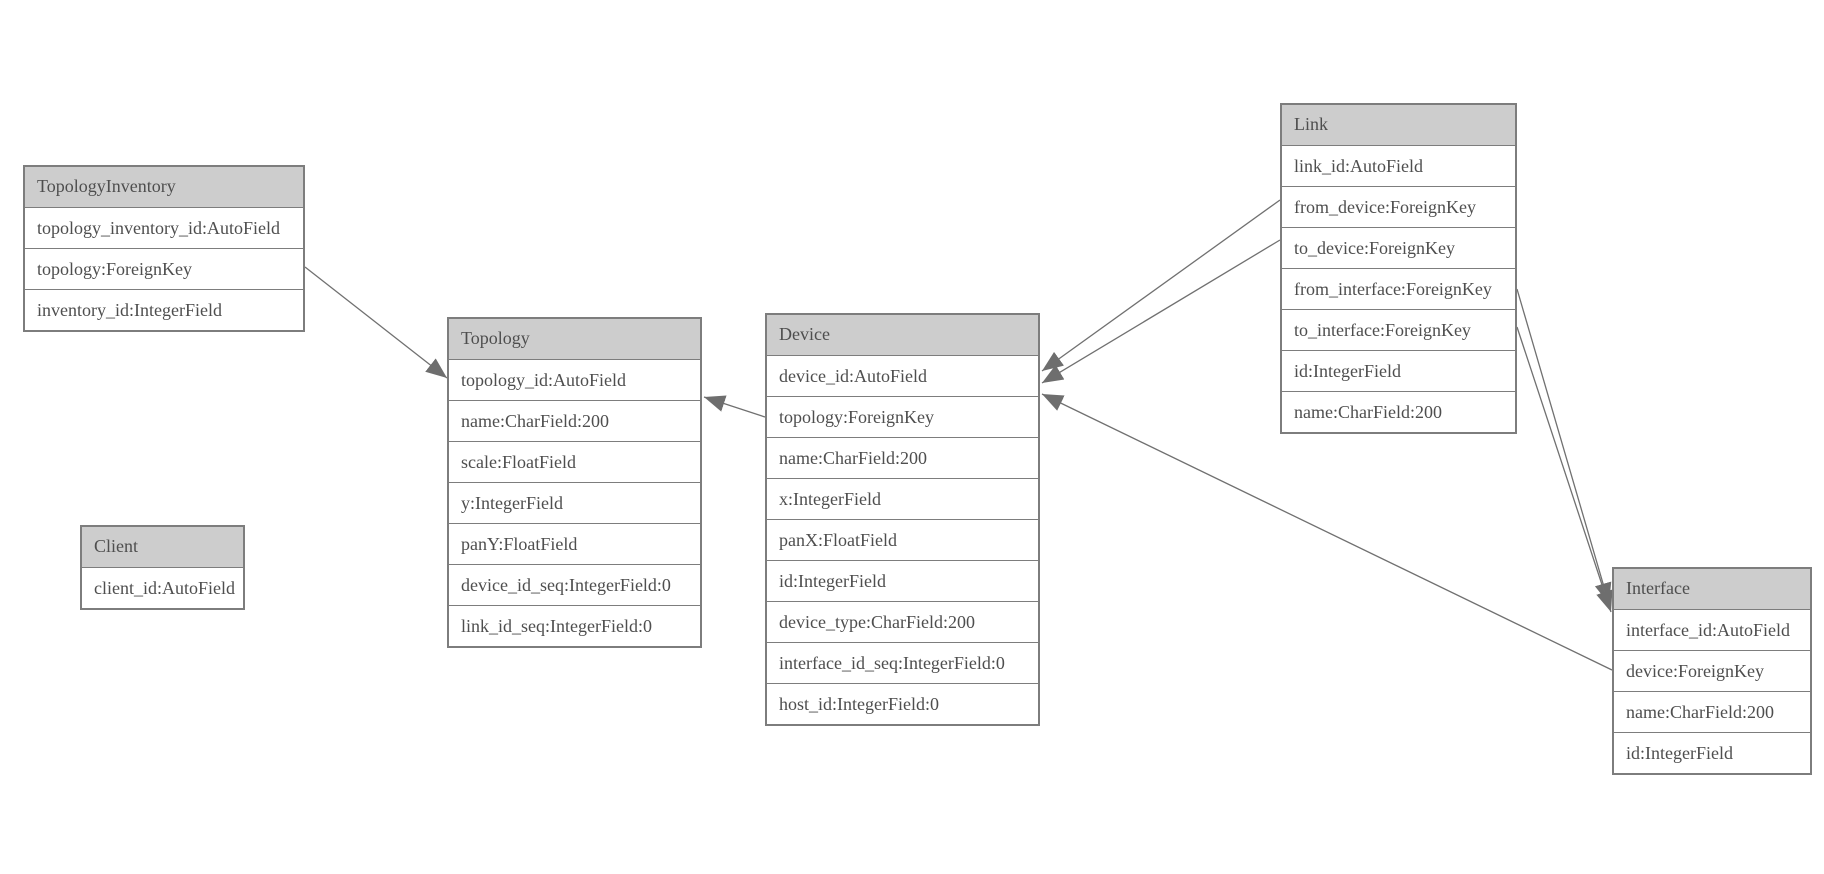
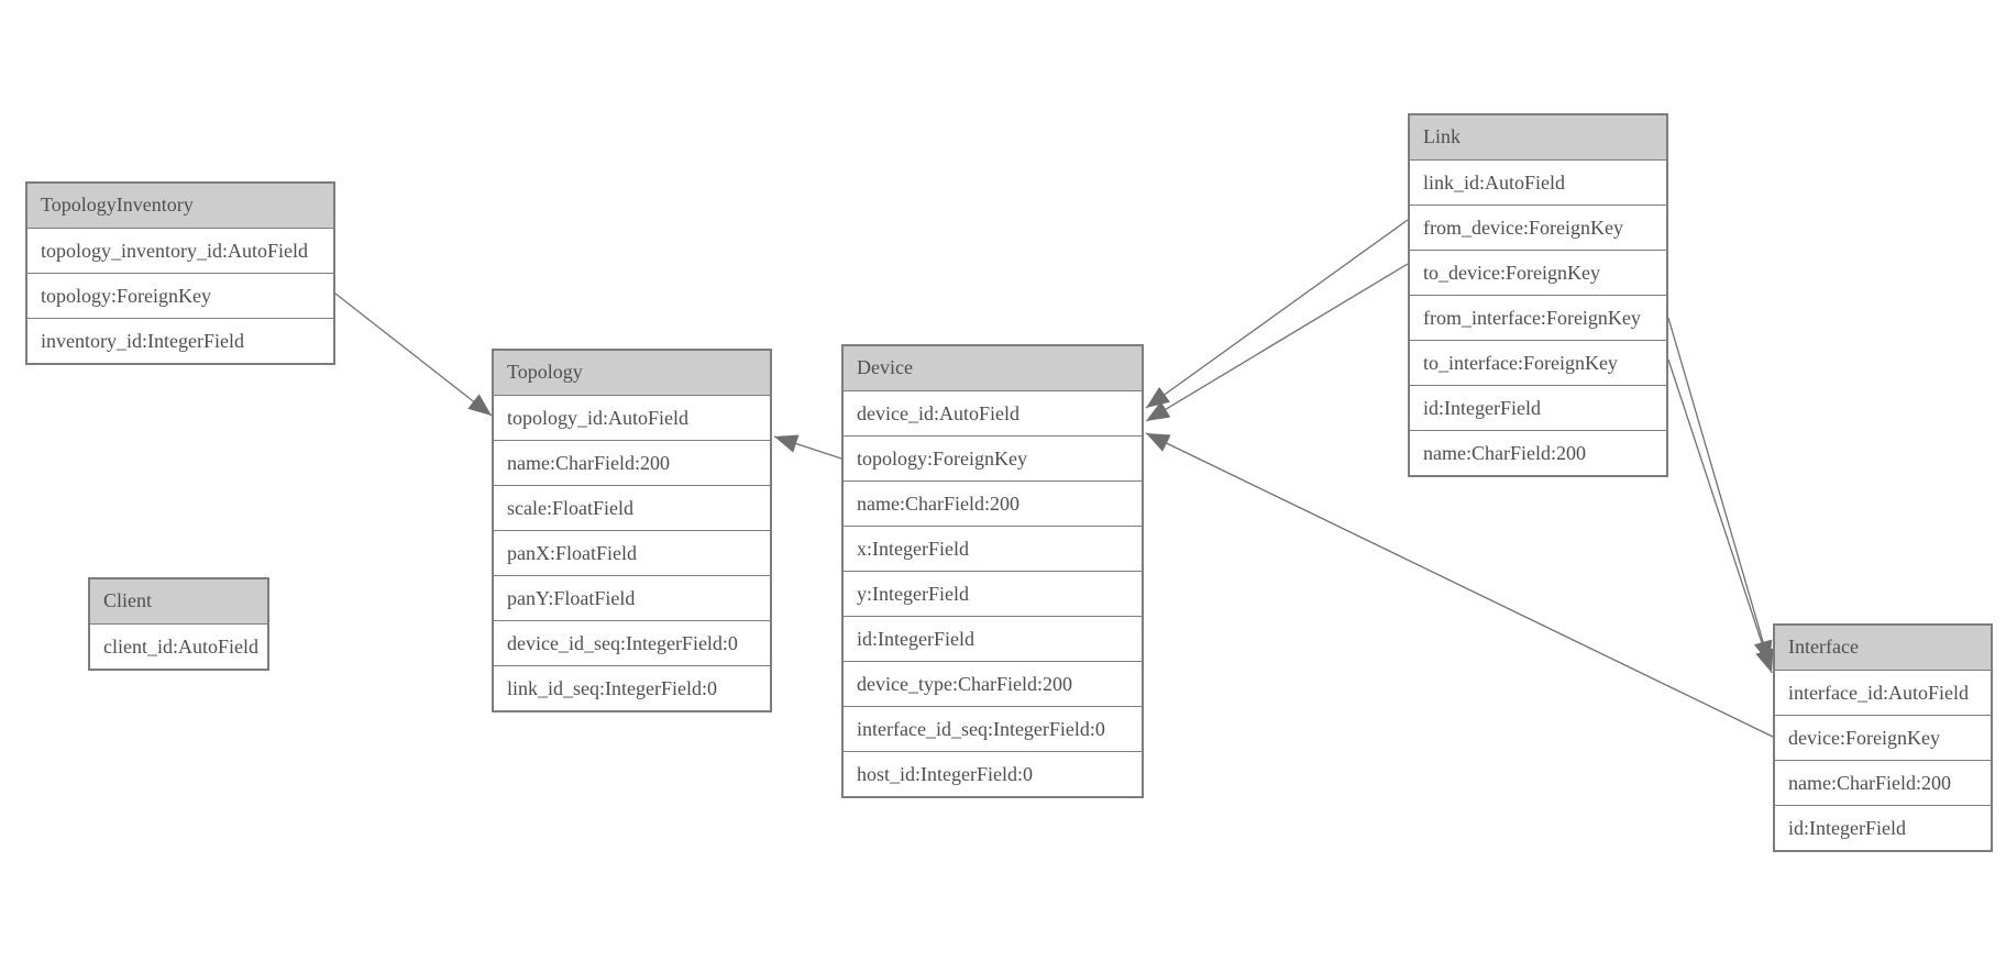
  TopologyInventory
  topology_inventory_id:AutoField
  topology:ForeignKey
  inventory_id:IntegerField
  Topology
  topology_id:AutoField
  name:CharField:200
  scale:FloatField
- y:IntegerField
+ panX:FloatField
  panY:FloatField
  device_id_seq:IntegerField:0
  link_id_seq:IntegerField:0
  Client
  client_id:AutoField
  Device
  device_id:AutoField
  topology:ForeignKey
  name:CharField:200
  x:IntegerField
- panX:FloatField
+ y:IntegerField
  id:IntegerField
  device_type:CharField:200
  interface_id_seq:IntegerField:0
  host_id:IntegerField:0
  Link
  link_id:AutoField
  from_device:ForeignKey
  to_device:ForeignKey
  from_interface:ForeignKey
  to_interface:ForeignKey
  id:IntegerField
  name:CharField:200
  Interface
  interface_id:AutoField
  device:ForeignKey
  name:CharField:200
  id:IntegerField
